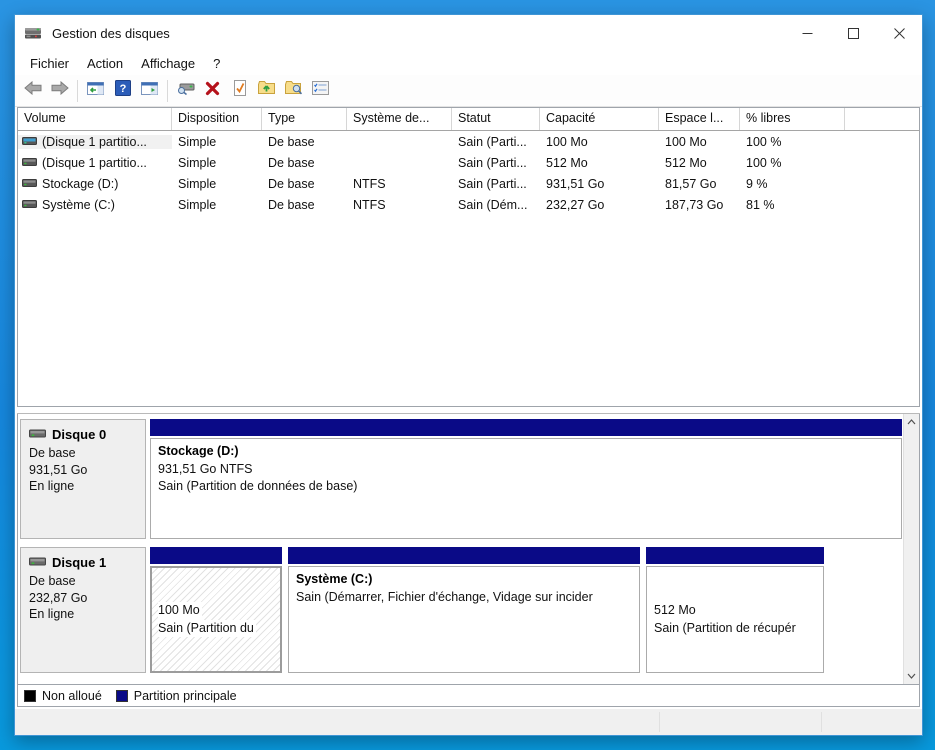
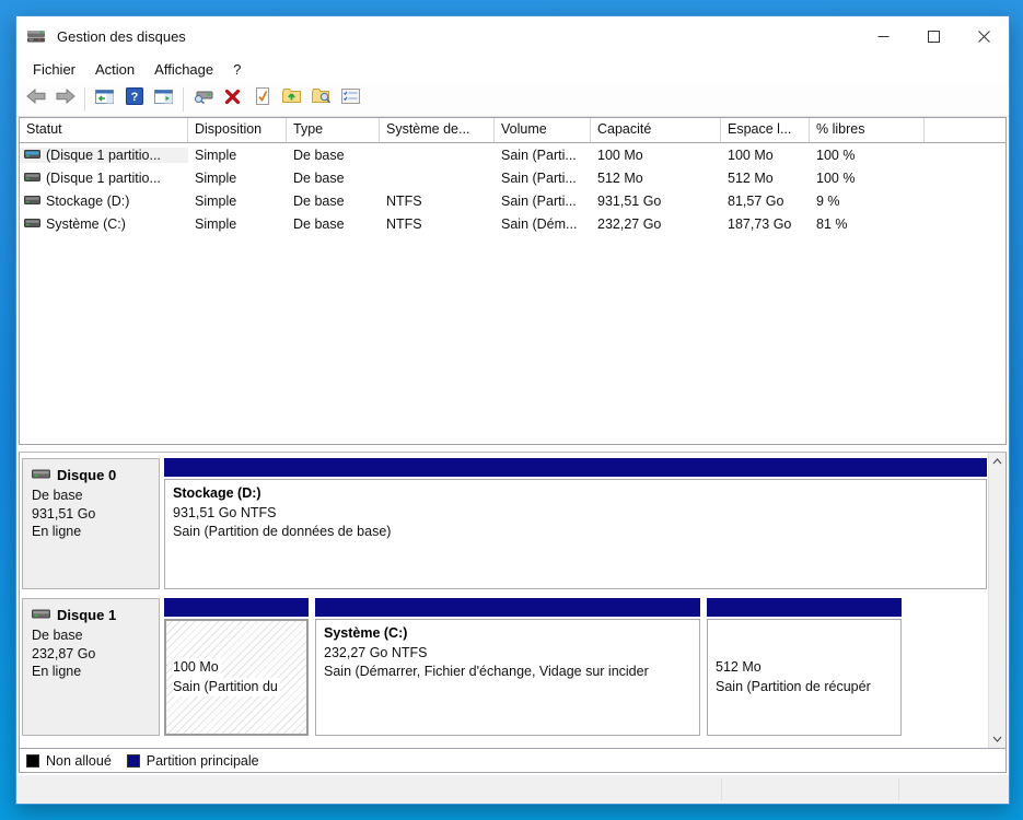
  Gestion des disques
  Fichier
  Action
  Affichage
  ?
  ?
- Volume
+ Statut
  Disposition
  Type
  Système de...
- Statut
+ Volume
  Capacité
  Espace l...
  % libres
  (Disque 1 partitio...
  Simple
  De base
  Sain (Parti...
  100 Mo
  100 Mo
  100 %
  (Disque 1 partitio...
  Simple
  De base
  Sain (Parti...
  512 Mo
  512 Mo
  100 %
  Stockage (D:)
  Simple
  De base
  NTFS
  Sain (Parti...
  931,51 Go
  81,57 Go
  9 %
  Système (C:)
  Simple
  De base
  NTFS
  Sain (Dém...
  232,27 Go
  187,73 Go
  81 %
  Disque 0
  De base
  931,51 Go
  En ligne
  Stockage (D:)
  931,51 Go NTFS
  Sain (Partition de données de base)
  Disque 1
  De base
  232,87 Go
  En ligne
  100 Mo
  Sain (Partition du
  Système (C:)
+ 232,27 Go NTFS
  Sain (Démarrer, Fichier d'échange, Vidage sur incider
  512 Mo
  Sain (Partition de récupér
  Non alloué
  Partition principale
